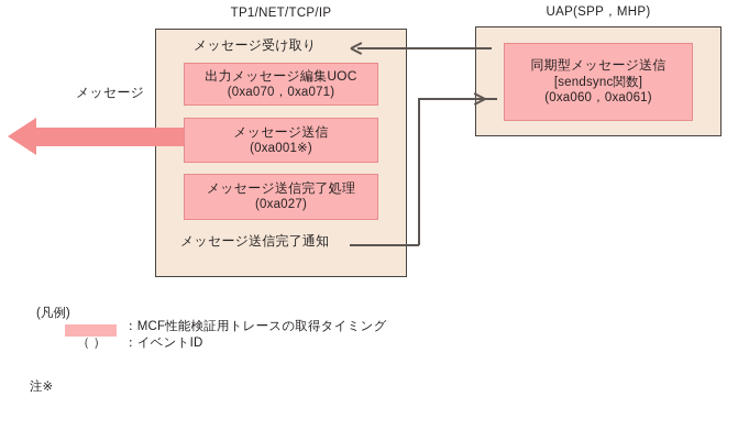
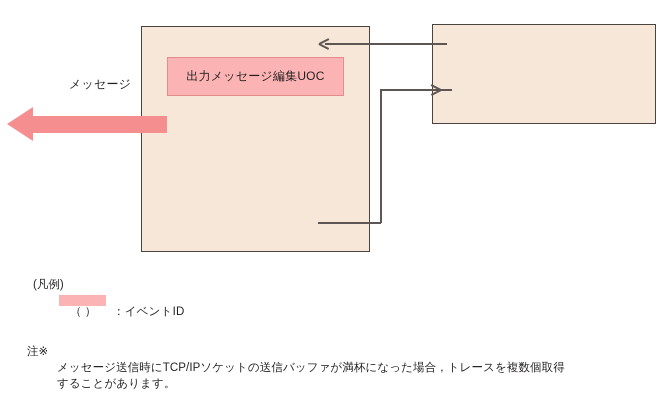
- TP1/NET/TCP/IP
- UAP(SPP，MHP)
- メッセージ受け取り
  出力メッセージ編集UOC
- (0xa070，0xa071)
- メッセージ送信
- (0xa001※)
- メッセージ送信完了処理
- (0xa027)
- メッセージ送信完了通知
- 同期型メッセージ送信
- [sendsync関数]
- (0xa060，0xa061)
  メッセージ
  (凡例)
- ：MCF性能検証用トレースの取得タイミング
  （ ）
  ：イベントID
  注※
+ メッセージ送信時にTCP/IPソケットの送信バッファが満杯になった場合，トレースを複数個取得
+ することがあります。
